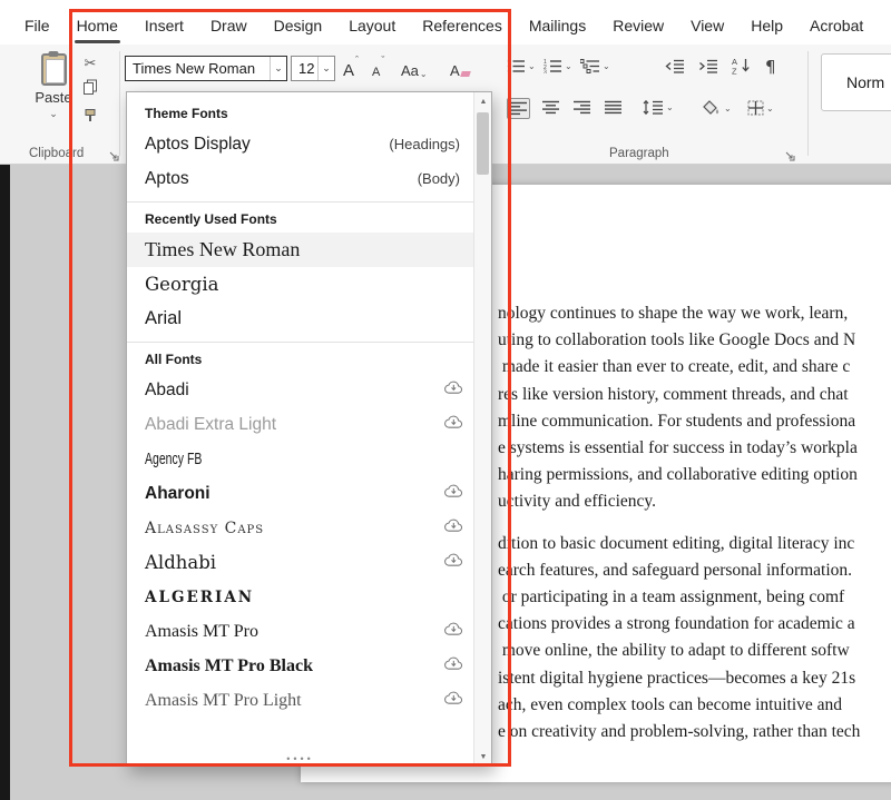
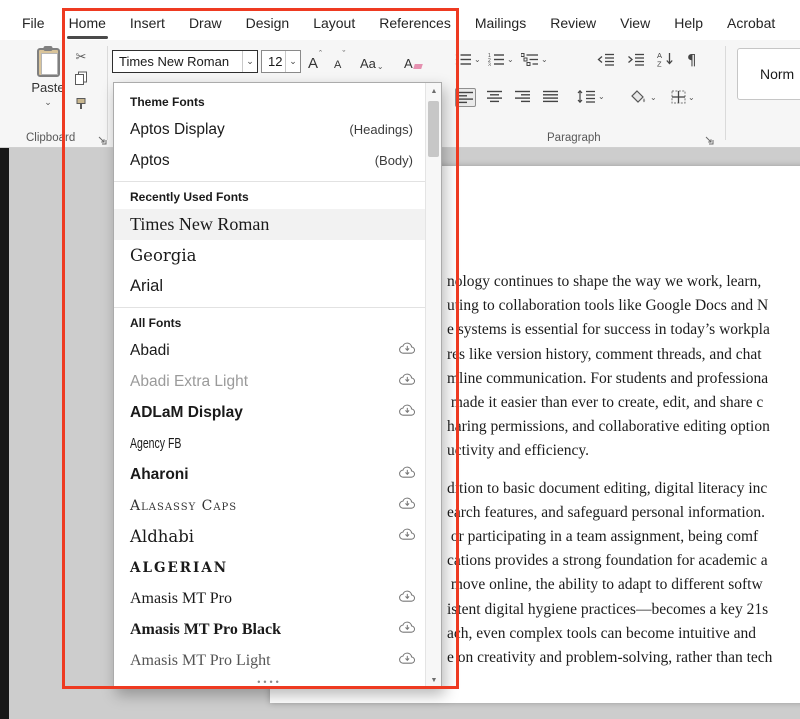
  File
  Home
  Insert
  Draw
  Design
  Layout
  References
  Mailings
  Review
  View
  Help
  Acrobat
  Paste
  ⌄
  ✂
  Clipboard
  Times New Roman
  ⌄
  12
  ⌄
  A
  ˆ
  A
  ˇ
  Aa
  ⌄
  A
  ⌄
  ⌄
  ⌄
  A
  Z
  ¶
  ⌄
  ⌄
  ⌄
  Paragraph
  Norm
  nology continues to shape the way we work, learn,
  uting to collaboration tools like Google Docs and N
- made it easier than ever to create, edit, and share c
+ e systems is essential for success in today’s workpla
  res like version history, comment threads, and chat
  mline communication. For students and professiona
- e systems is essential for success in today’s workpla
+ made it easier than ever to create, edit, and share c
  haring permissions, and collaborative editing option
  uctivity and efficiency.
  dition to basic document editing, digital literacy inc
  earch features, and safeguard personal information.
  or participating in a team assignment, being comf
  cations provides a strong foundation for academic a
  move online, the ability to adapt to different softw
  istent digital hygiene practices—becomes a key 21s
  ach, even complex tools can become intuitive and
  e on creativity and problem-solving, rather than tech
  Theme Fonts
  Aptos Display
  (Headings)
  Aptos
  (Body)
  Recently Used Fonts
  Times New Roman
  Georgia
  Arial
  All Fonts
  Abadi
  Abadi Extra Light
+ ADLaM Display
  Agency FB
  Aharoni
  Alasassy Caps
  Aldhabi
  ALGERIAN
  Amasis MT Pro
  Amasis MT Pro Black
  Amasis MT Pro Light
  ••••
